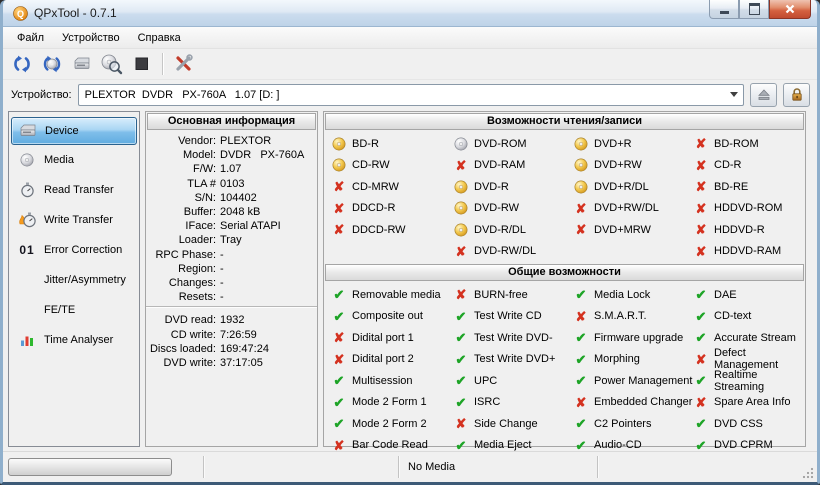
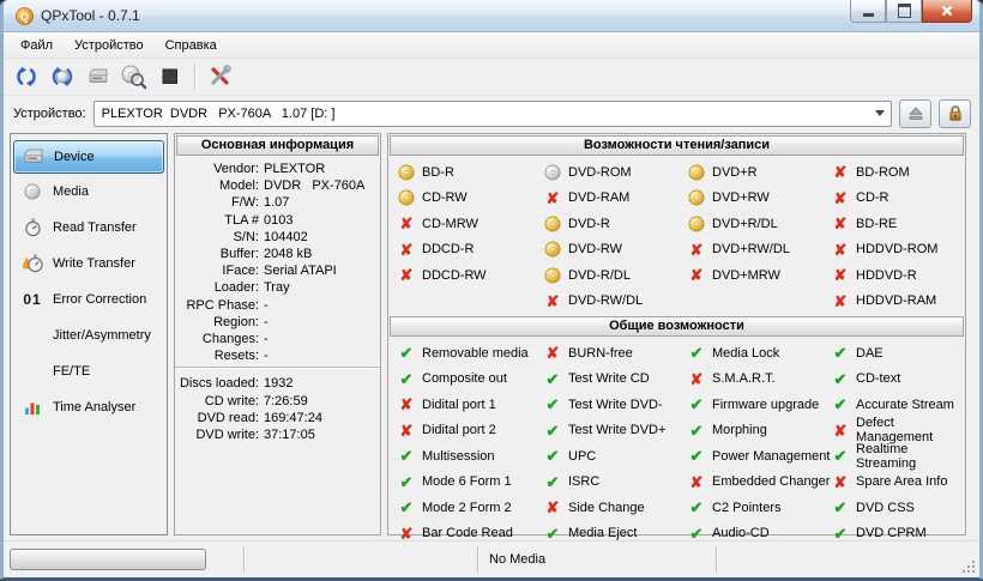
  Q
  QPxTool - 0.7.1
  Файл
  Устройство
  Справка
  Устройство:
  PLEXTOR DVDR PX-760A 1.07 [D: ]
  Device
  Media
  Read Transfer
  Write Transfer
  01
  Error Correction
  Jitter/Asymmetry
  FE/TE
  Time Analyser
  Основная информация
  Vendor:
  PLEXTOR
  Model:
  DVDR PX-760A
  F/W:
  1.07
  TLA #
  0103
  S/N:
  104402
  Buffer:
  2048 kB
  IFace:
  Serial ATAPI
  Loader:
  Tray
  RPC Phase:
  -
  Region:
  -
  Changes:
  -
  Resets:
  -
- DVD read:
+ Discs loaded:
  1932
  CD write:
  7:26:59
- Discs loaded:
+ DVD read:
  169:47:24
  DVD write:
  37:17:05
  Возможности чтения/записи
  BD-R
  CD-RW
  ✘
  CD-MRW
  ✘
  DDCD-R
  ✘
  DDCD-RW
  DVD-ROM
  ✘
  DVD-RAM
  DVD-R
  DVD-RW
  DVD-R/DL
  ✘
  DVD-RW/DL
  DVD+R
  DVD+RW
  DVD+R/DL
  ✘
  DVD+RW/DL
  ✘
  DVD+MRW
  ✘
  BD-ROM
  ✘
  CD-R
  ✘
  BD-RE
  ✘
  HDDVD-ROM
  ✘
  HDDVD-R
  ✘
  HDDVD-RAM
  Общие возможности
  ✔
  Removable media
  ✔
  Composite out
  ✘
  Didital port 1
  ✘
  Didital port 2
  ✔
  Multisession
  ✔
- Mode 2 Form 1
+ Mode 6 Form 1
  ✔
  Mode 2 Form 2
  ✘
  Bar Code Read
  ✘
  BURN-free
  ✔
  Test Write CD
  ✔
  Test Write DVD-
  ✔
  Test Write DVD+
  ✔
  UPC
  ✔
  ISRC
  ✘
  Side Change
  ✔
  Media Eject
  ✔
  Media Lock
  ✘
  S.M.A.R.T.
  ✔
  Firmware upgrade
  ✔
  Morphing
  ✔
  Power Management
  ✘
  Embedded Changer
  ✔
  C2 Pointers
  ✔
  Audio-CD
  ✔
  DAE
  ✔
  CD-text
  ✔
  Accurate Stream
  ✘
  Defect Management
  ✔
  Realtime Streaming
  ✘
  Spare Area Info
  ✔
  DVD CSS
  ✔
  DVD CPRM
  No Media
